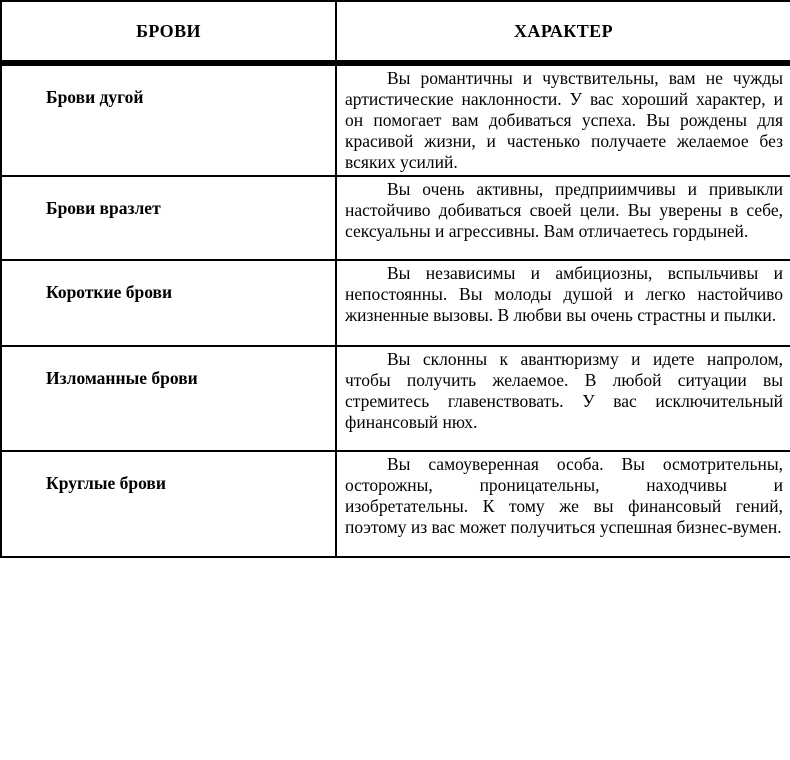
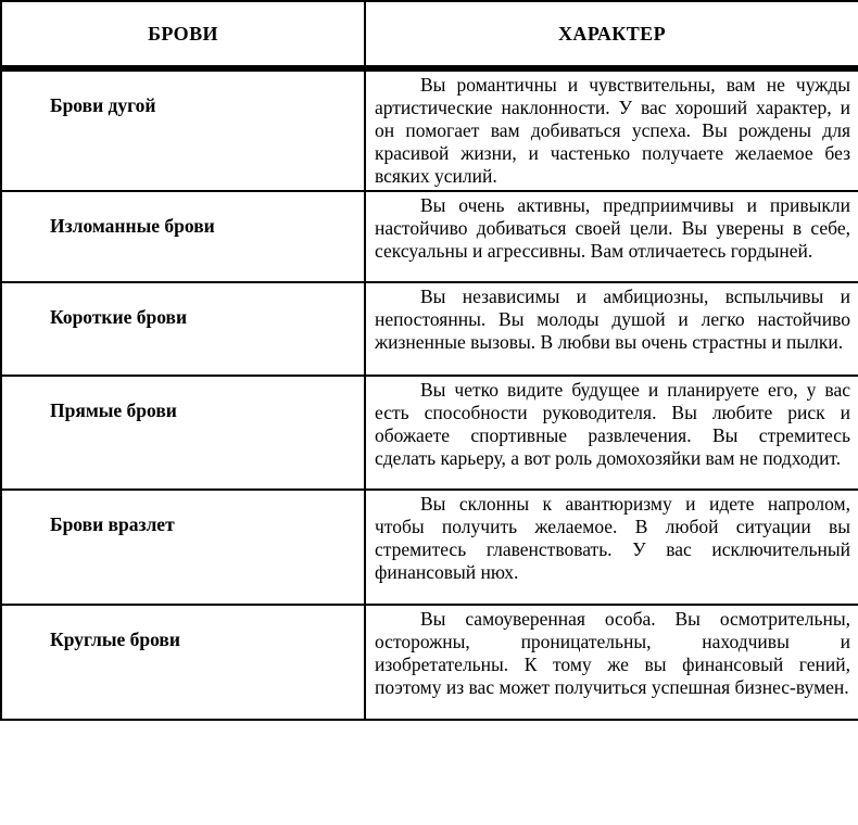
  БРОВИ	ХАРАКТЕР
  Брови дугой	Вы романтичны и чувствительны, вам не чужды артистические наклонности. У вас хороший характер, и он помогает вам добиваться успеха. Вы рождены для красивой жизни, и частенько получаете желаемое без всяких усилий.
- Брови вразлет	Вы очень активны, предприимчивы и привыкли настойчиво добиваться своей цели. Вы уверены в себе, сексуальны и агрессивны. Вам отличаетесь гордыней.
+ Изломанные брови	Вы очень активны, предприимчивы и привыкли настойчиво добиваться своей цели. Вы уверены в себе, сексуальны и агрессивны. Вам отличаетесь гордыней.
  Короткие брови	Вы независимы и амбициозны, вспыльчивы и непостоянны. Вы молоды душой и легко настойчиво жизненные вызовы. В любви вы очень страстны и пылки.
+ Прямые брови	Вы четко видите будущее и планируете его, у вас есть способности руководителя. Вы любите риск и обожаете спортивные развлечения. Вы стремитесь сделать карьеру, а вот роль домохозяйки вам не подходит.
- Изломанные брови	Вы склонны к авантюризму и идете напролом, чтобы получить желаемое. В любой ситуации вы стремитесь главенствовать. У вас исключительный финансовый нюх.
+ Брови вразлет	Вы склонны к авантюризму и идете напролом, чтобы получить желаемое. В любой ситуации вы стремитесь главенствовать. У вас исключительный финансовый нюх.
  Круглые брови	Вы самоуверенная особа. Вы осмотрительны, осторожны, проницательны, находчивы и изобретательны. К тому же вы финансовый гений, поэтому из вас может получиться успешная бизнес-вумен.
